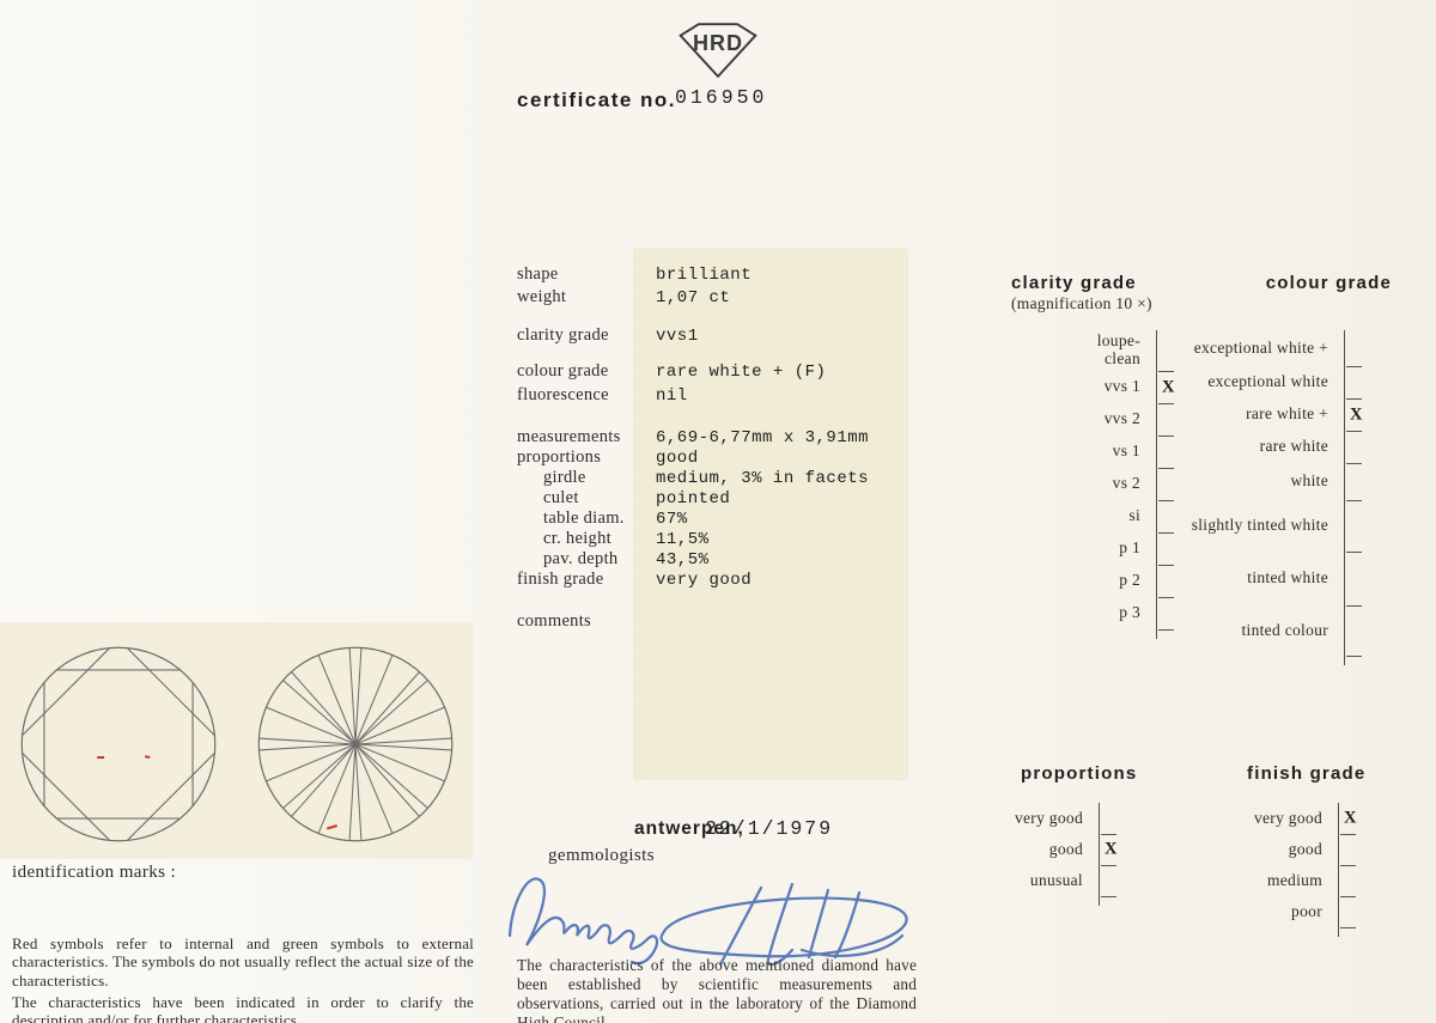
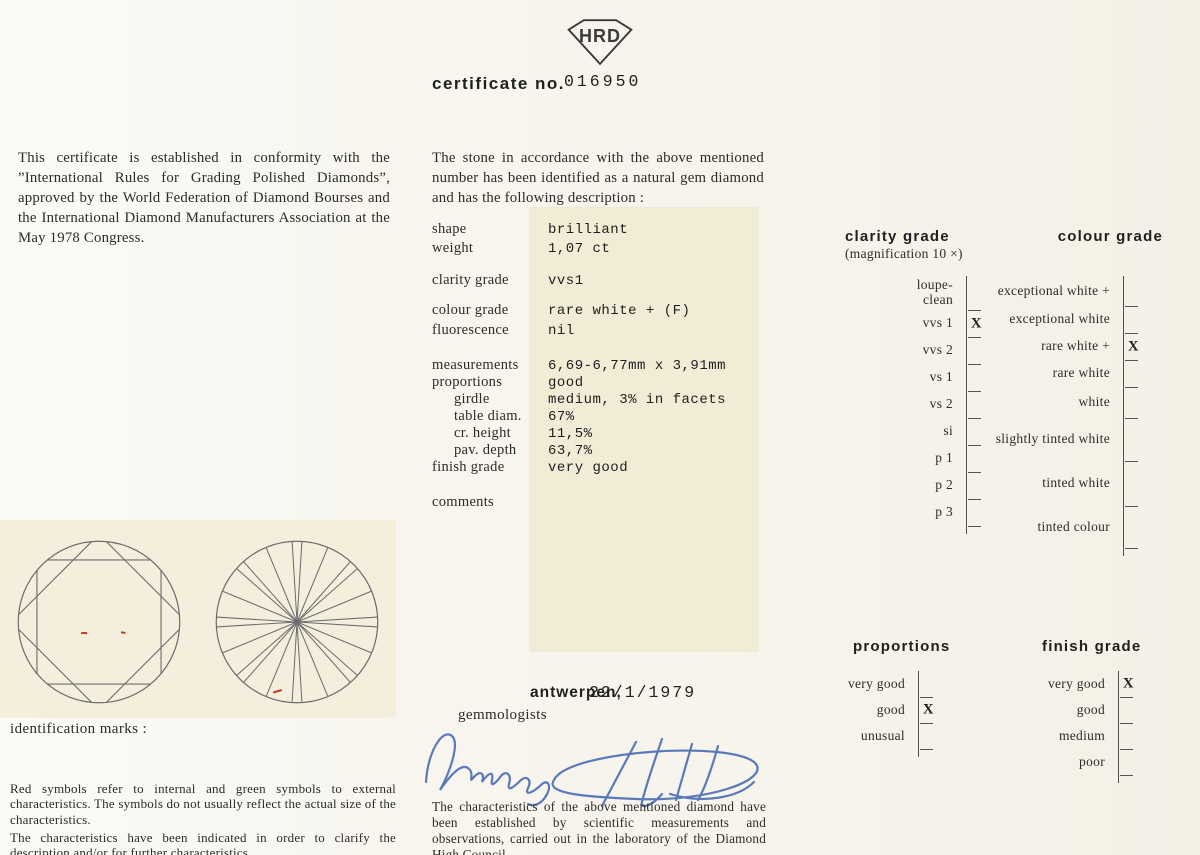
  HRD
  certificate no.
  016950
+ This certificate is established in conformity with the ”International Rules for Grading Polished Diamonds”, approved by the World Federation of Diamond Bourses and the International Diamond Manufacturers Association at the May 1978 Congress.
+ The stone in accordance with the above mentioned number has been identified as a natural gem diamond and has the following description :
  shape
  brilliant
  weight
  1,07 ct
  clarity grade
  vvs1
  colour grade
  rare white + (F)
  fluorescence
  nil
  measurements
  6,69-6,77mm x 3,91mm
  proportions
  good
  girdle
  medium, 3% in facets
- culet
- pointed
  table diam.
  67%
  cr. height
  11,5%
  pav. depth
- 43,5%
+ 63,7%
  finish grade
  very good
  comments
  clarity grade
  (magnification 10 ×)
  loupe-
  clean
  vvs 1
  X
  vvs 2
  vs 1
  vs 2
  si
  p 1
  p 2
  p 3
  colour grade
  exceptional white +
  exceptional white
  rare white +
  X
  rare white
  white
  slightly tinted white
  tinted white
  tinted colour
  proportions
  very good
  good
  X
  unusual
  finish grade
  very good
  X
  good
  medium
  poor
  identification marks :
  Red symbols refer to internal and green symbols to external characteristics. The symbols do not usually reflect the actual size of the characteristics.
  The characteristics have been indicated in order to clarify the description and/or for further characteristics.
  antwerpen,
  22/1/1979
  gemmologists
  The characteristics of the above mentioned diamond have been established by scientific measurements and observations, carried out in the laboratory of the Diamond
